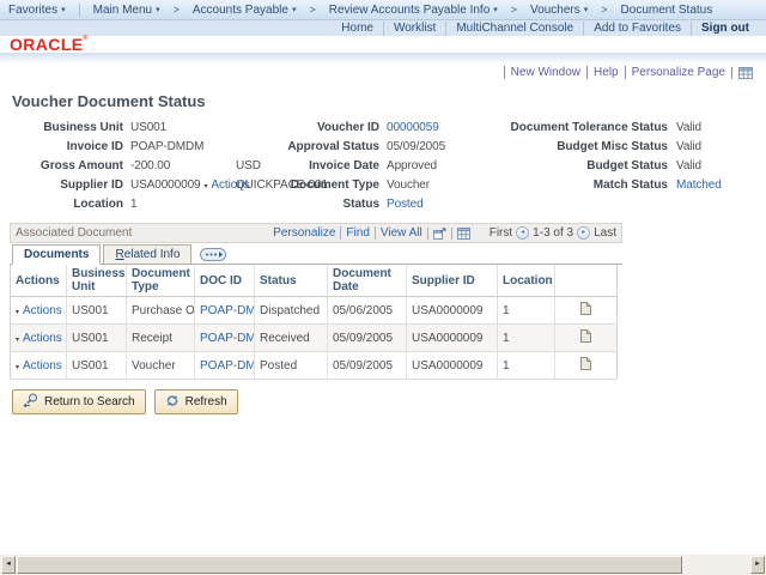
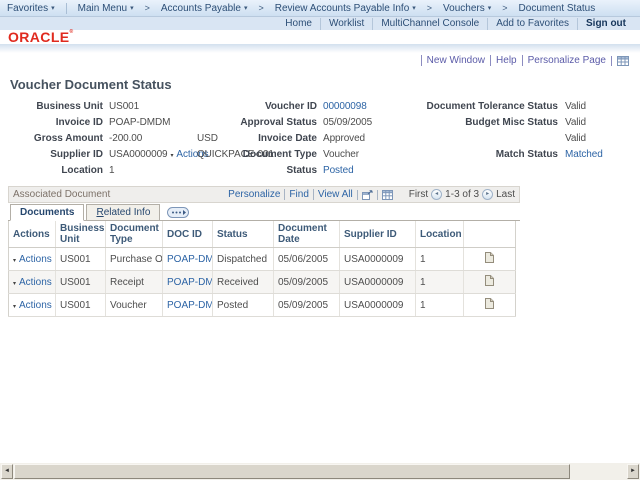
  Favorites
  Main Menu
  >
  Accounts Payable
  >
  Review Accounts Payable Info
  >
  Vouchers
  >
  Document Status
  Home
  Worklist
  MultiChannel Console
  Add to Favorites
  Sign out
  ORACLE
  New Window
  Help
  Personalize Page
  Voucher Document Status
  Business Unit
  US001
  Invoice ID
  POAP-DMDM
  Gross Amount
  -200.00
  USD
  Supplier ID
  USA0000009
  Actions
  QUICKPACE-001
  Location
  1
  Voucher ID
- 00000059
+ 00000098
  Approval Status
  05/09/2005
  Invoice Date
  Approved
  Document Type
  Voucher
  Status
  Posted
  Document Tolerance Status
  Valid
  Budget Misc Status
  Valid
- Budget Status
  Valid
  Match Status
  Matched
  Associated Document
  Personalize
  Find
  View All
  First
  1-3 of 3
  Last
  Documents
  Related Info
  Actions	Business Unit	Document Type	DOC ID	Status	Document Date	Supplier ID	Location
  Actions	US001	Purchase O	POAP-DM	Dispatched	05/06/2005	USA0000009	1
  Actions	US001	Receipt	POAP-DM	Received	05/09/2005	USA0000009	1
  Actions	US001	Voucher	POAP-DM	Posted	05/09/2005	USA0000009	1
- Return to Search
- Refresh
